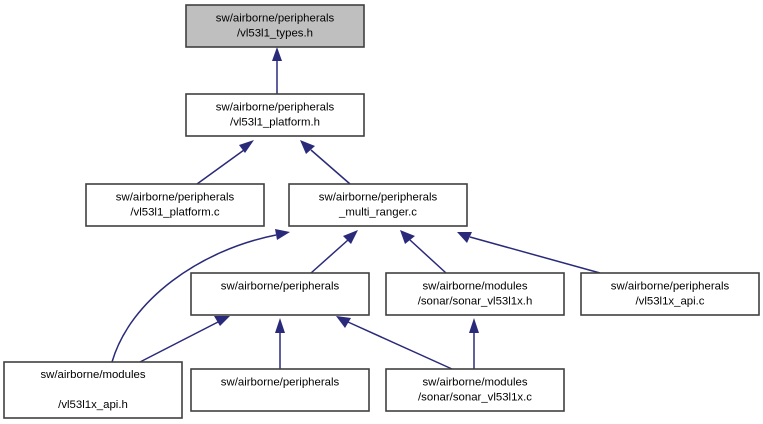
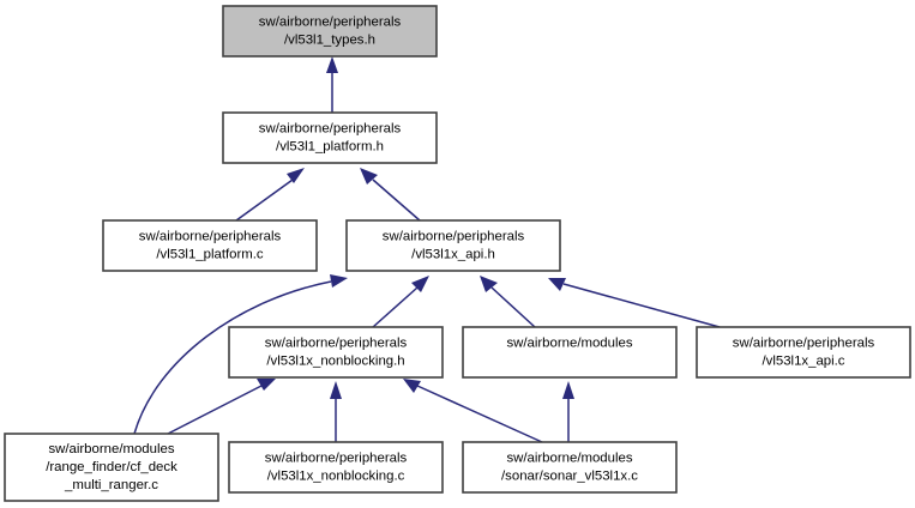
  sw/airborne/peripherals
  /vl53l1_types.h
  sw/airborne/peripherals
  /vl53l1_platform.h
  sw/airborne/peripherals
  /vl53l1_platform.c
  sw/airborne/peripherals
- _multi_ranger.c
+ /vl53l1x_api.h
  sw/airborne/peripherals
+ /vl53l1x_nonblocking.h
  sw/airborne/modules
- /sonar/sonar_vl53l1x.h
  sw/airborne/peripherals
  /vl53l1x_api.c
  sw/airborne/modules
+ /range_finder/cf_deck
- /vl53l1x_api.h
+ _multi_ranger.c
  sw/airborne/peripherals
+ /vl53l1x_nonblocking.c
  sw/airborne/modules
  /sonar/sonar_vl53l1x.c
